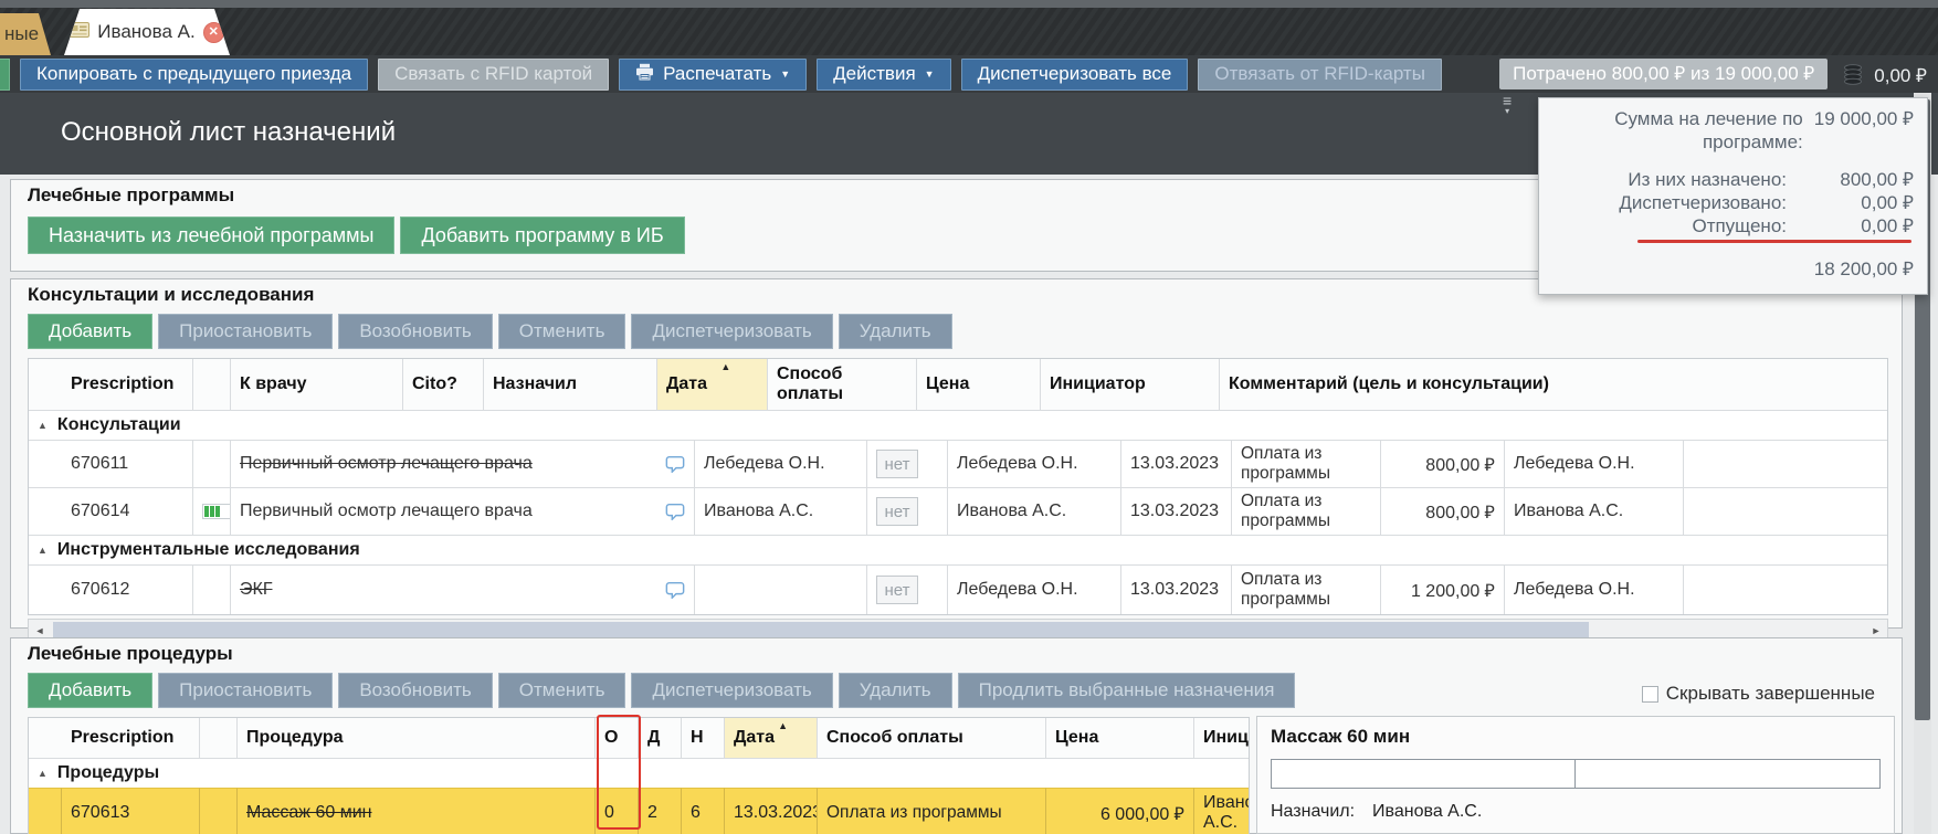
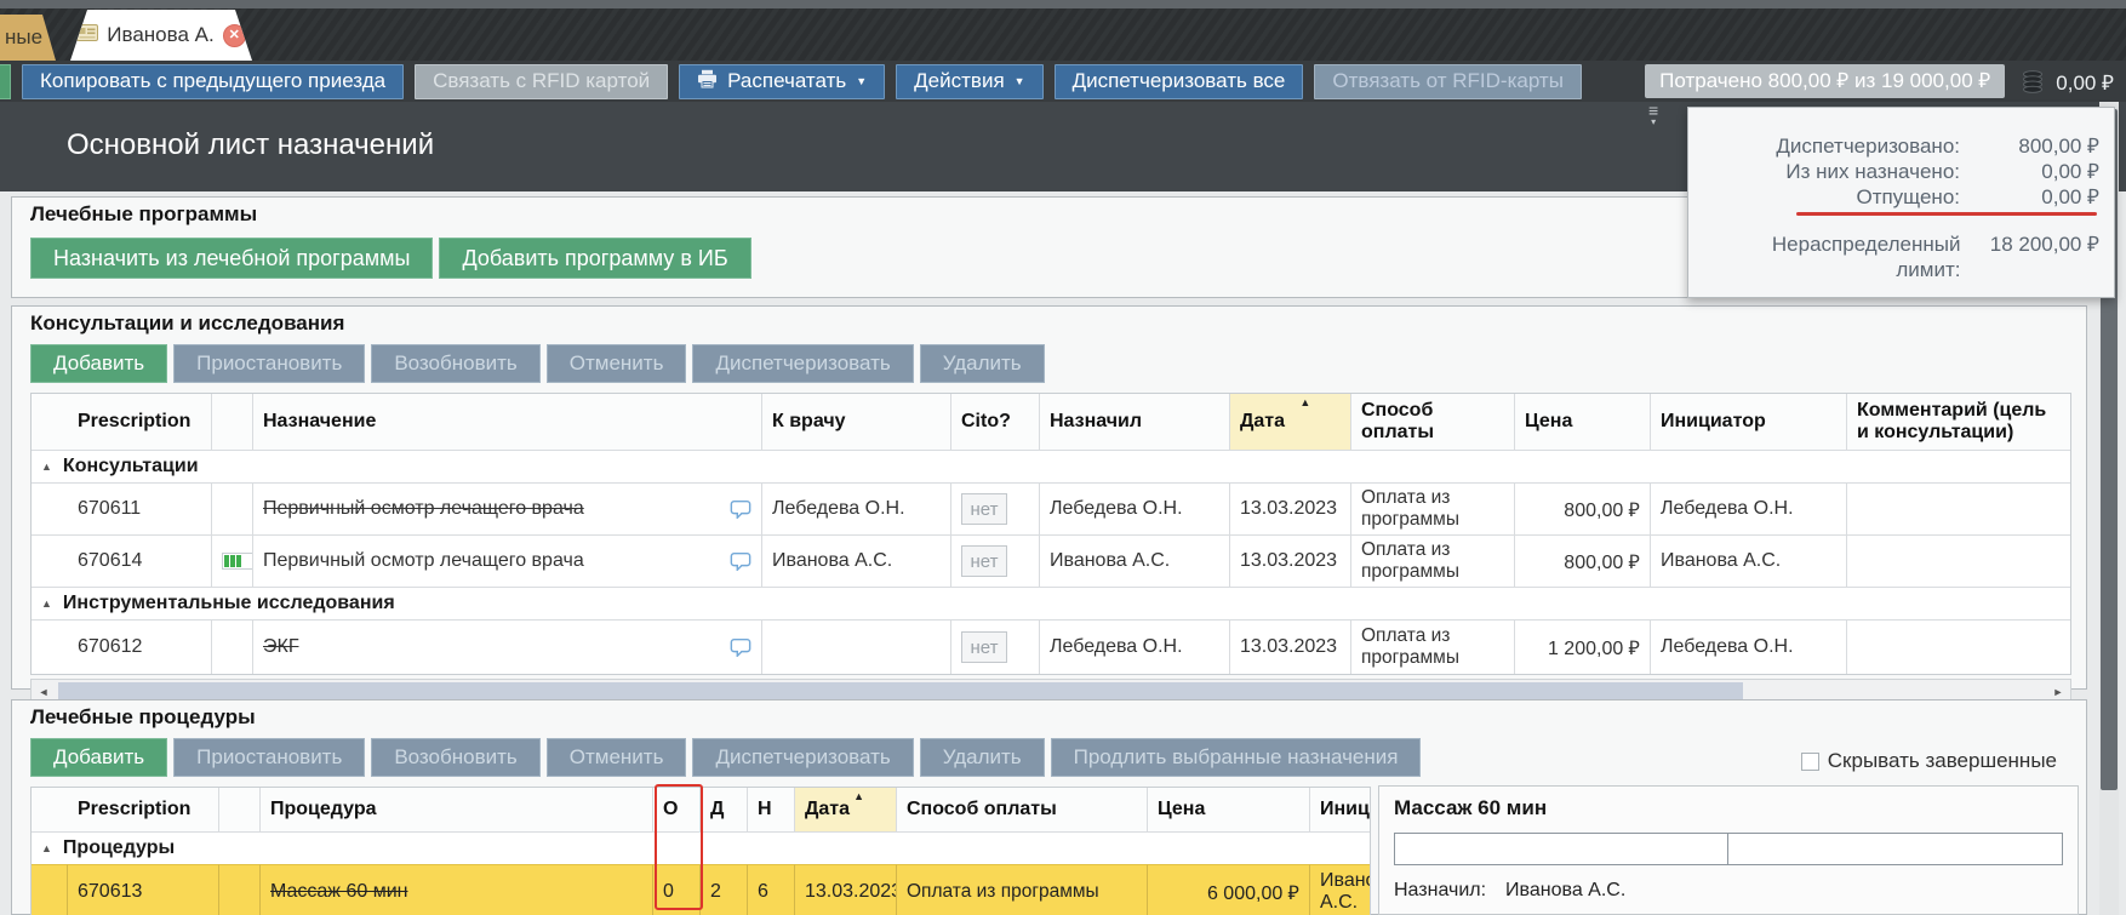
  ные
  Иванова А.
  ✕
  Копировать с предыдущего приезда
  Связать с RFID картой
  Распечатать
  ▼
  Действия
  ▼
  Диспетчеризовать все
  Отвязать от RFID-карты
  Потрачено 800,00 ₽ из 19 000,00 ₽
  0,00 ₽
  Основной лист назначений
  ≡
  ▾
- Сумма на лечение по программе:
- 19 000,00 ₽
- Из них назначено:
+ Диспетчеризовано:
  800,00 ₽
- Диспетчеризовано:
+ Из них назначено:
  0,00 ₽
  Отпущено:
  0,00 ₽
+ Нераспределенный лимит:
  18 200,00 ₽
  Лечебные программы
  Назначить из лечебной программы
  Добавить программу в ИБ
  Консультации и исследования
  Добавить
  Приостановить
  Возобновить
  Отменить
  Диспетчеризовать
  Удалить
  Prescription
+ Назначение
  К врачу
  Cito?
  Назначил
  Дата
  ▲
  Способ оплаты
  Цена
  Инициатор
  Комментарий (цель и консультации)
  ▲
  Консультации
  670611
  Первичный осмотр лечащего врача
  Лебедева О.Н.
  нет
  Лебедева О.Н.
  13.03.2023
  Оплата из программы
  800,00 ₽
  Лебедева О.Н.
  670614
  Первичный осмотр лечащего врача
  Иванова А.С.
  нет
  Иванова А.С.
  13.03.2023
  Оплата из программы
  800,00 ₽
  Иванова А.С.
  ▲
  Инструментальные исследования
  670612
  ЭКГ
  нет
  Лебедева О.Н.
  13.03.2023
  Оплата из программы
  1 200,00 ₽
  Лебедева О.Н.
  ◄
  ►
  Лечебные процедуры
  Добавить
  Приостановить
  Возобновить
  Отменить
  Диспетчеризовать
  Удалить
  Продлить выбранные назначения
  Скрывать завершенные
  Prescription
  Процедура
  О
  Д
  Н
  Дата
  ▲
  Способ оплаты
  Цена
  ▲
  Процедуры
  670613
  Массаж 60 мин
  0
  2
  6
  13.03.202
  Оплата из программы
  6 000,00 ₽
  Иван А.С.
  Массаж 60 мин
  Назначил:
  Иванова А.С.
